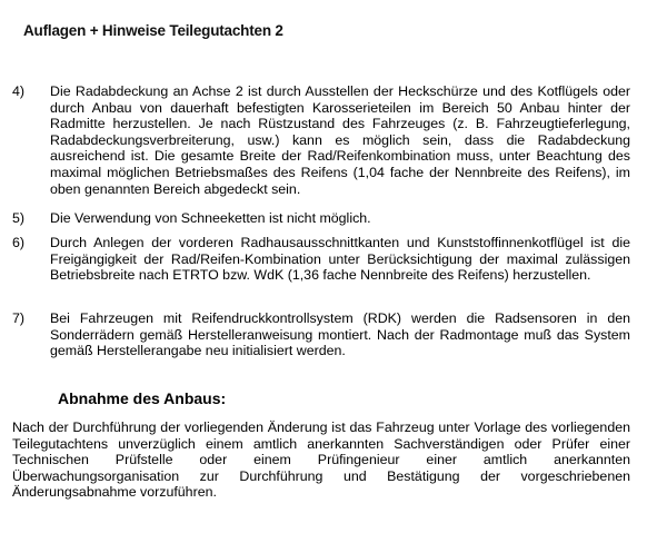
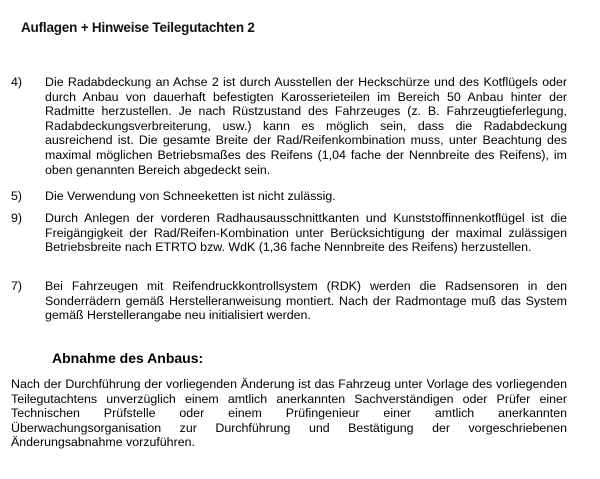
  Auflagen + Hinweise Teilegutachten 2
  4)
  Die Radabdeckung an Achse 2 ist durch Ausstellen der Heckschürze und des Kotflügels oder durch Anbau von dauerhaft befestigten Karosserieteilen im Bereich 50 Anbau hinter der Radmitte herzustellen. Je nach Rüstzustand des Fahrzeuges (z. B. Fahrzeugtieferlegung, Radabdeckungsverbreiterung, usw.) kann es möglich sein, dass die Radabdeckung ausreichend ist. Die gesamte Breite der Rad/Reifenkombination muss, unter Beachtung des maximal möglichen Betriebsmaßes des Reifens (1,04 fache der Nennbreite des Reifens), im oben genannten Bereich abgedeckt sein.
  5)
- Die Verwendung von Schneeketten ist nicht möglich.
+ Die Verwendung von Schneeketten ist nicht zulässig.
- 6)
+ 9)
  Durch Anlegen der vorderen Radhausausschnittkanten und Kunststoffinnenkotflügel ist die Freigängigkeit der Rad/Reifen-Kombination unter Berücksichtigung der maximal zulässigen Betriebsbreite nach ETRTO bzw. WdK (1,36 fache Nennbreite des Reifens) herzustellen.
  7)
  Bei Fahrzeugen mit Reifendruckkontrollsystem (RDK) werden die Radsensoren in den Sonderrädern gemäß Herstelleranweisung montiert. Nach der Radmontage muß das System gemäß Herstellerangabe neu initialisiert werden.
  Abnahme des Anbaus:
  Nach der Durchführung der vorliegenden Änderung ist das Fahrzeug unter Vorlage des vorliegenden Teilegutachtens unverzüglich einem amtlich anerkannten Sachverständigen oder Prüfer einer Technischen Prüfstelle oder einem Prüfingenieur einer amtlich anerkannten Überwachungsorganisation zur Durchführung und Bestätigung der vorgeschriebenen Änderungsabnahme vorzuführen.
